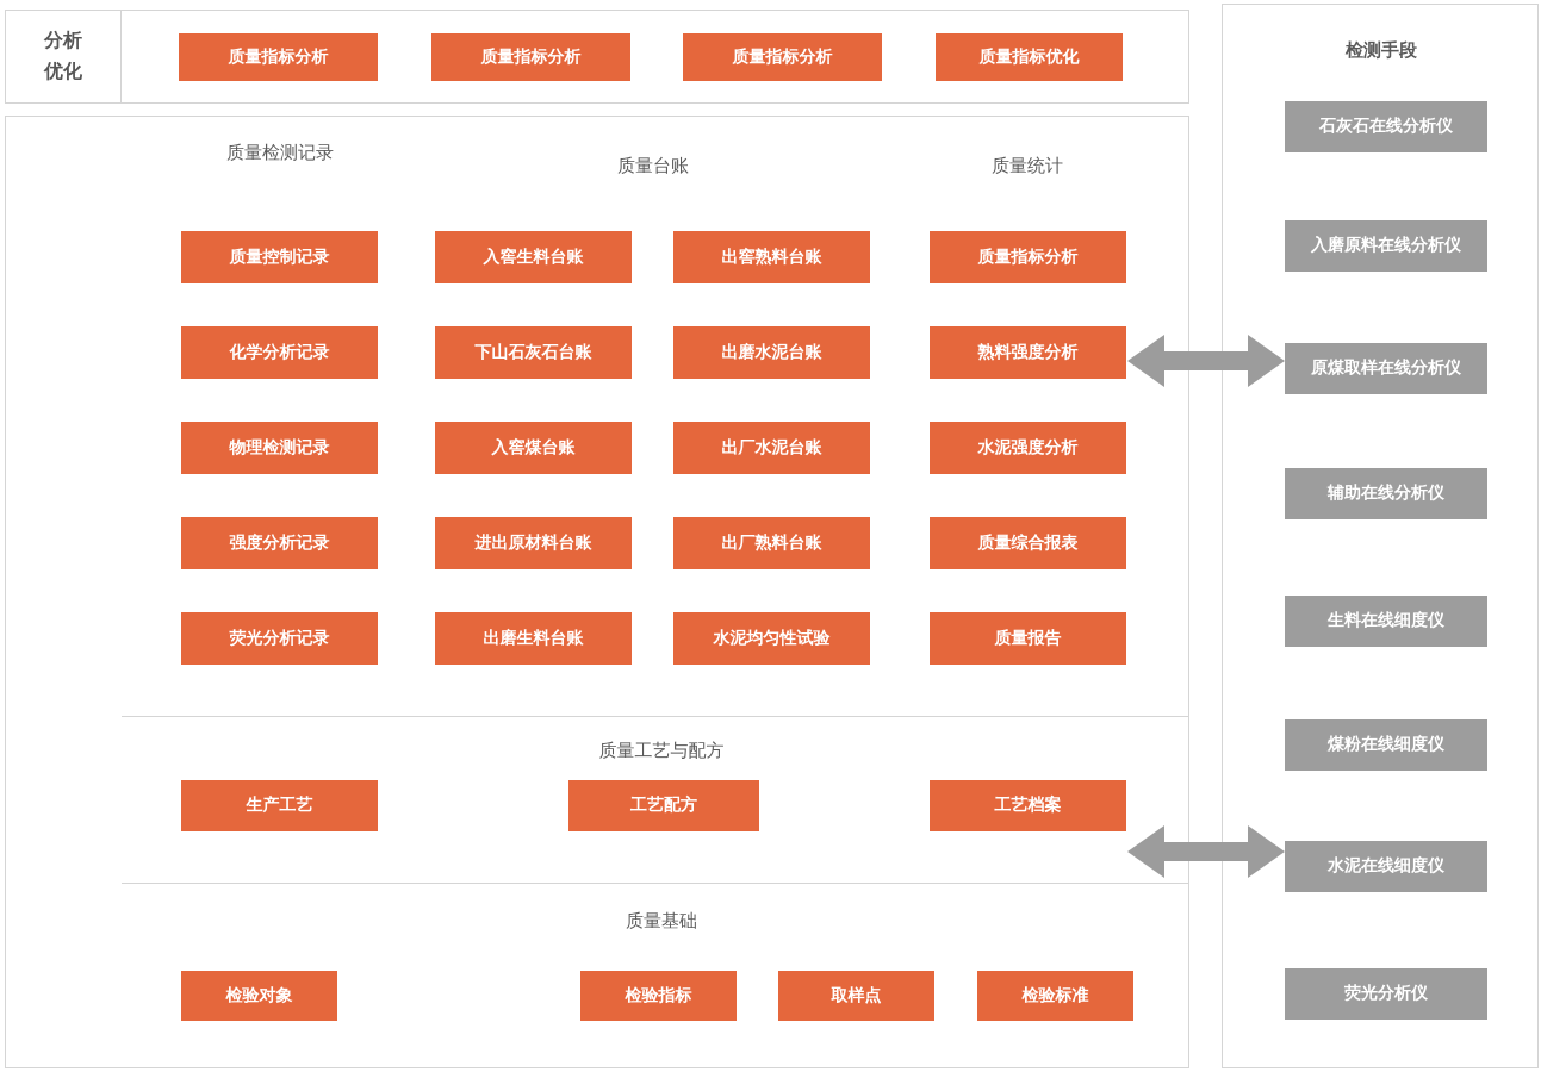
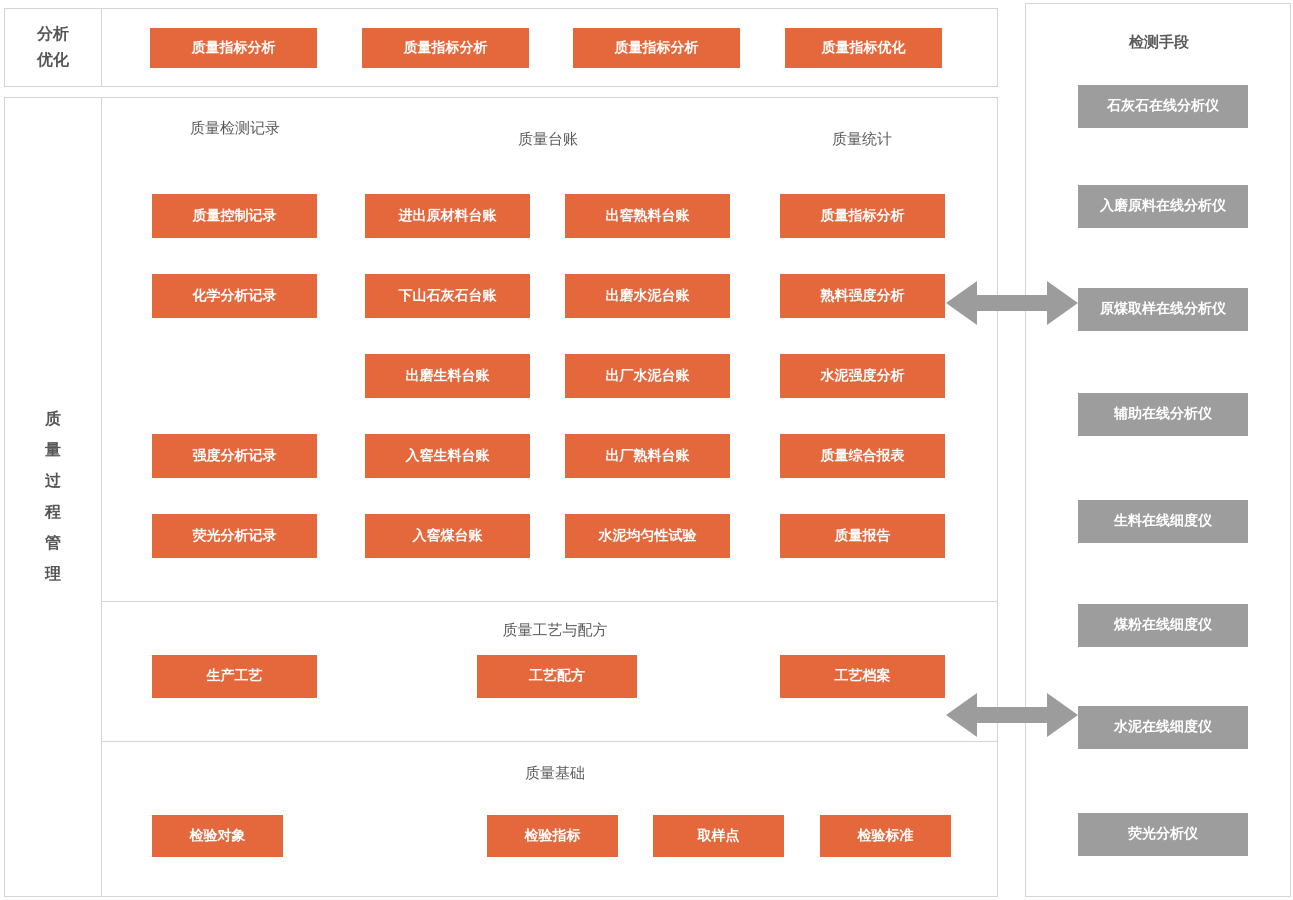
  分析优化
  质量指标分析
  质量指标分析
  质量指标分析
  质量指标优化
+ 质量过程管理
  质量检测记录
  质量台账
  质量统计
  质量控制记录
  化学分析记录
- 物理检测记录
  强度分析记录
  荧光分析记录
- 入窖生料台账
+ 进出原材料台账
  下山石灰石台账
- 入窖煤台账
+ 出磨生料台账
- 进出原材料台账
+ 入窖生料台账
- 出磨生料台账
+ 入窖煤台账
  出窖熟料台账
  出磨水泥台账
  出厂水泥台账
  出厂熟料台账
  水泥均匀性试验
  质量指标分析
  熟料强度分析
  水泥强度分析
  质量综合报表
  质量报告
  质量工艺与配方
  生产工艺
  工艺配方
  工艺档案
  质量基础
  检验对象
  检验指标
  取样点
  检验标准
  检测手段
  石灰石在线分析仪
  入磨原料在线分析仪
  原煤取样在线分析仪
  辅助在线分析仪
  生料在线细度仪
  煤粉在线细度仪
  水泥在线细度仪
  荧光分析仪
